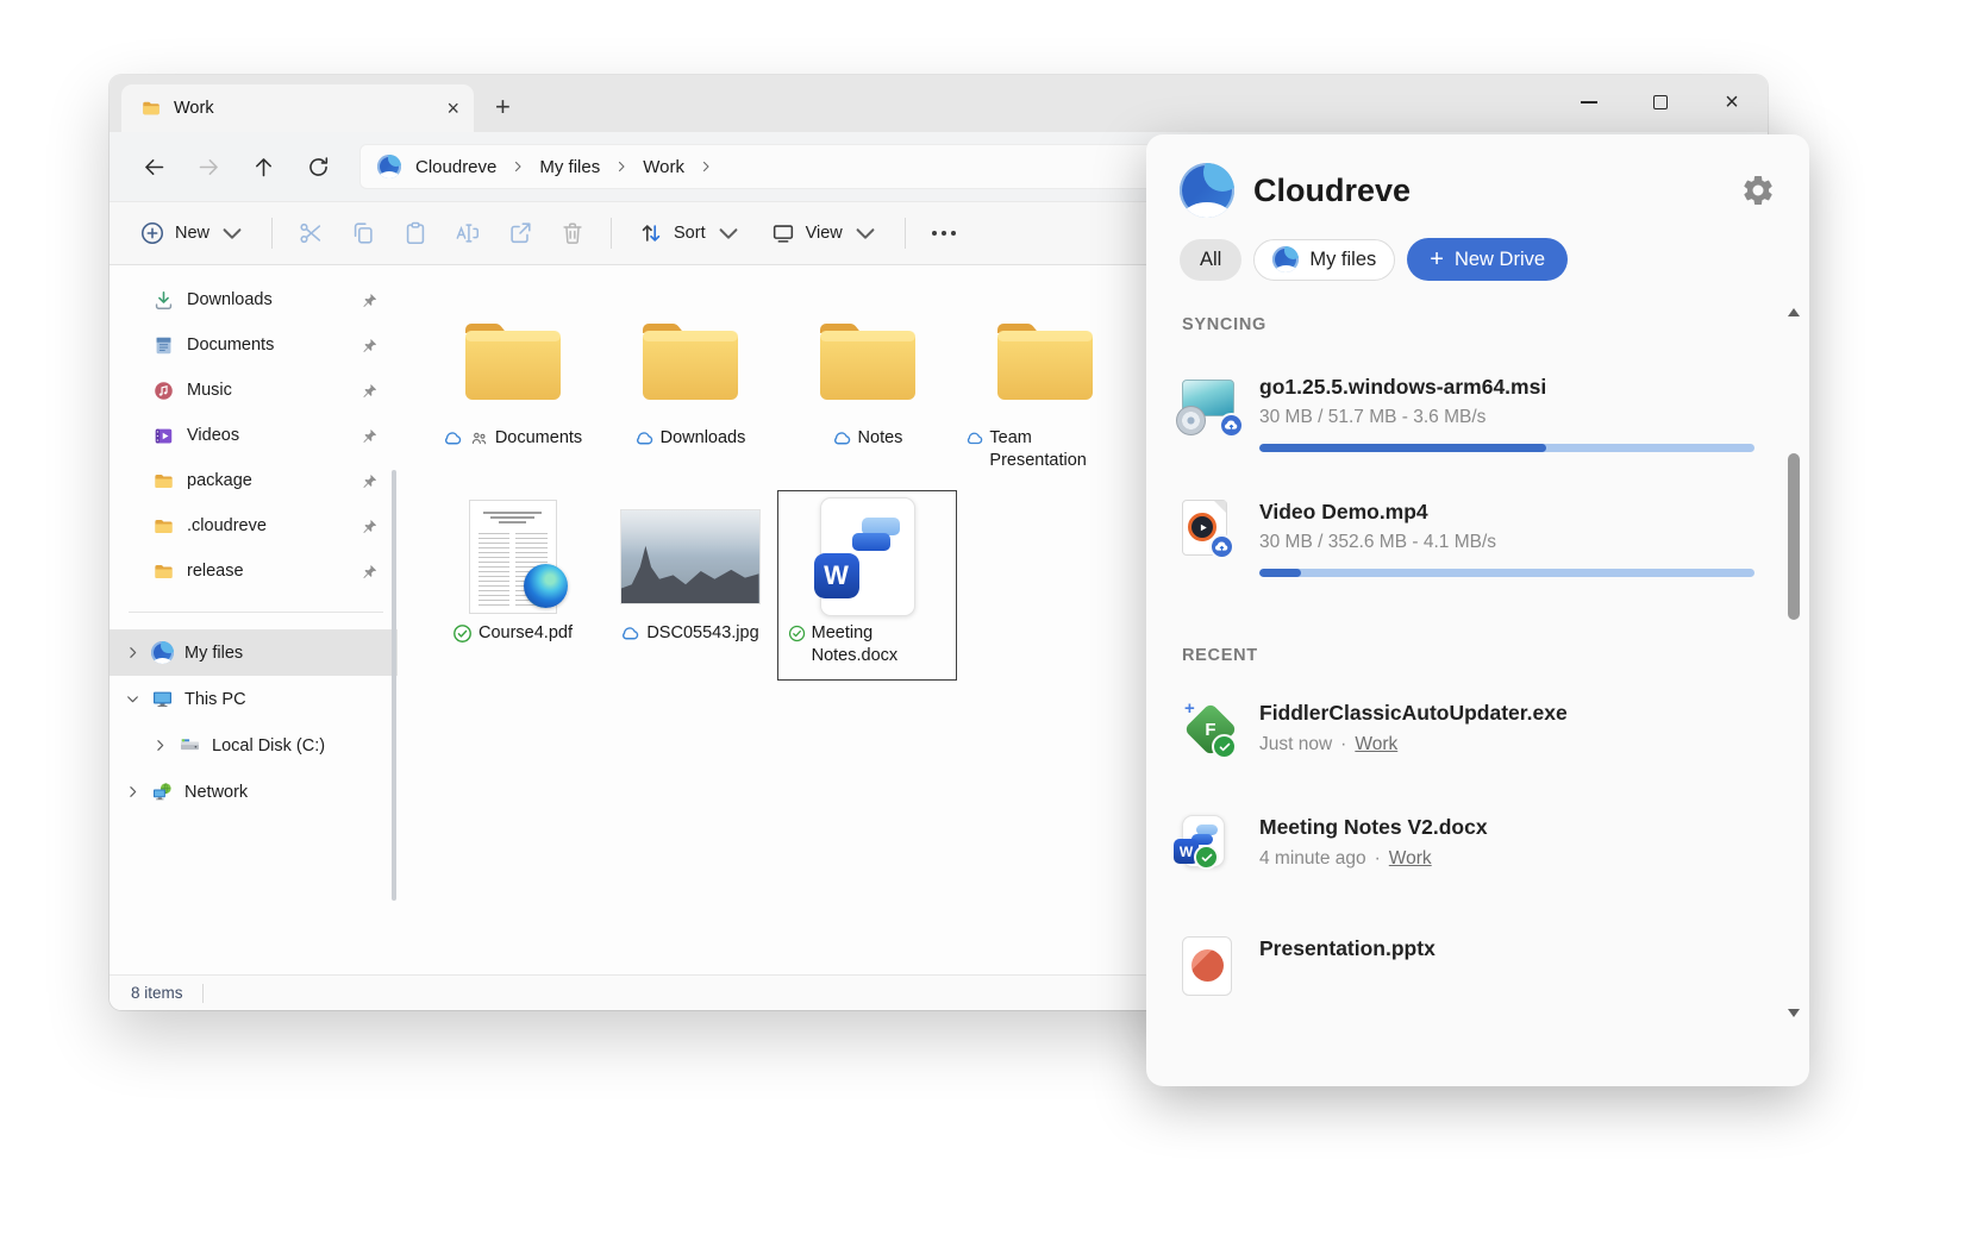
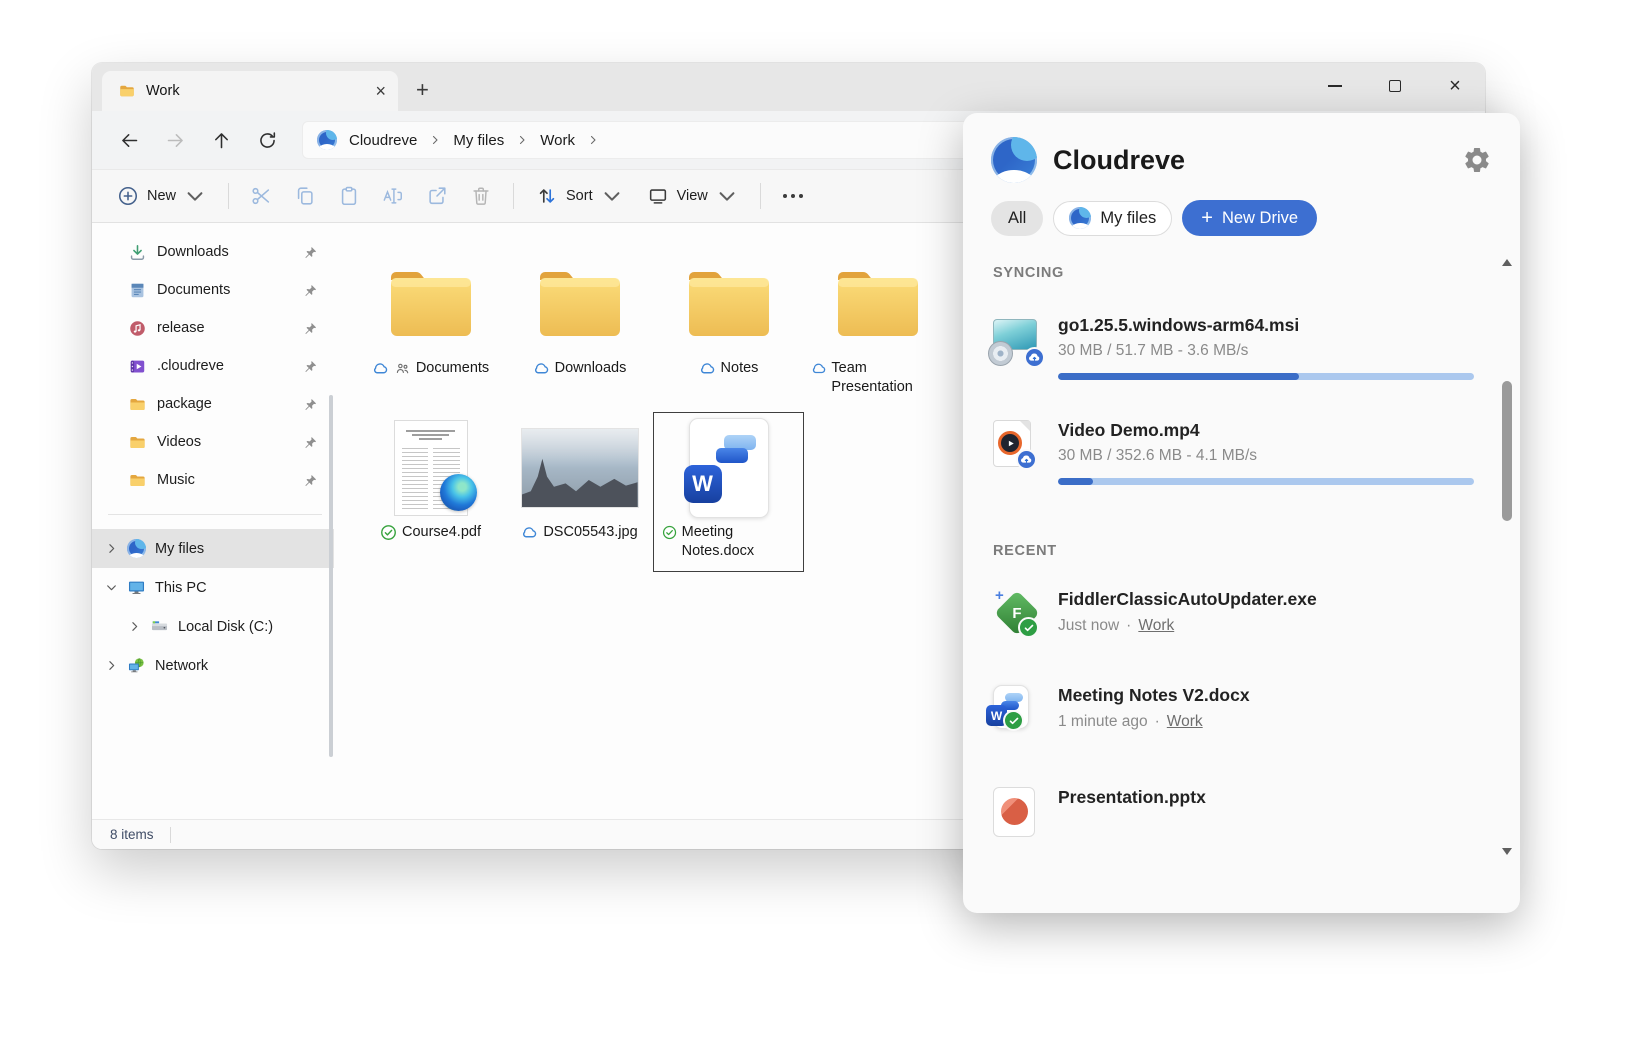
  Work
  ×
  +
  ×
  Cloudreve
  My files
  Work
  New
  Sort
  View
  Downloads
  Documents
- Music
+ release
- Videos
+ .cloudreve
  package
- .cloudreve
+ Videos
- release
+ Music
  My files
  This PC
  Local Disk (C:)
  Network
  Documents
  Downloads
  Notes
  Team Presentation
  Course4.pdf
  DSC05543.jpg
  W
  Meeting Notes.docx
  8 items
  Cloudreve
  All
  My files
  +
  New Drive
  SYNCING
  go1.25.5.windows-arm64.msi
  30 MB / 51.7 MB - 3.6 MB/s
  Video Demo.mp4
  30 MB / 352.6 MB - 4.1 MB/s
  RECENT
  F
  +
  FiddlerClassicAutoUpdater.exe
  Just now
  ·
  Work
  W
  Meeting Notes V2.docx
- 4 minute ago
+ 1 minute ago
  ·
  Work
  Presentation.pptx
